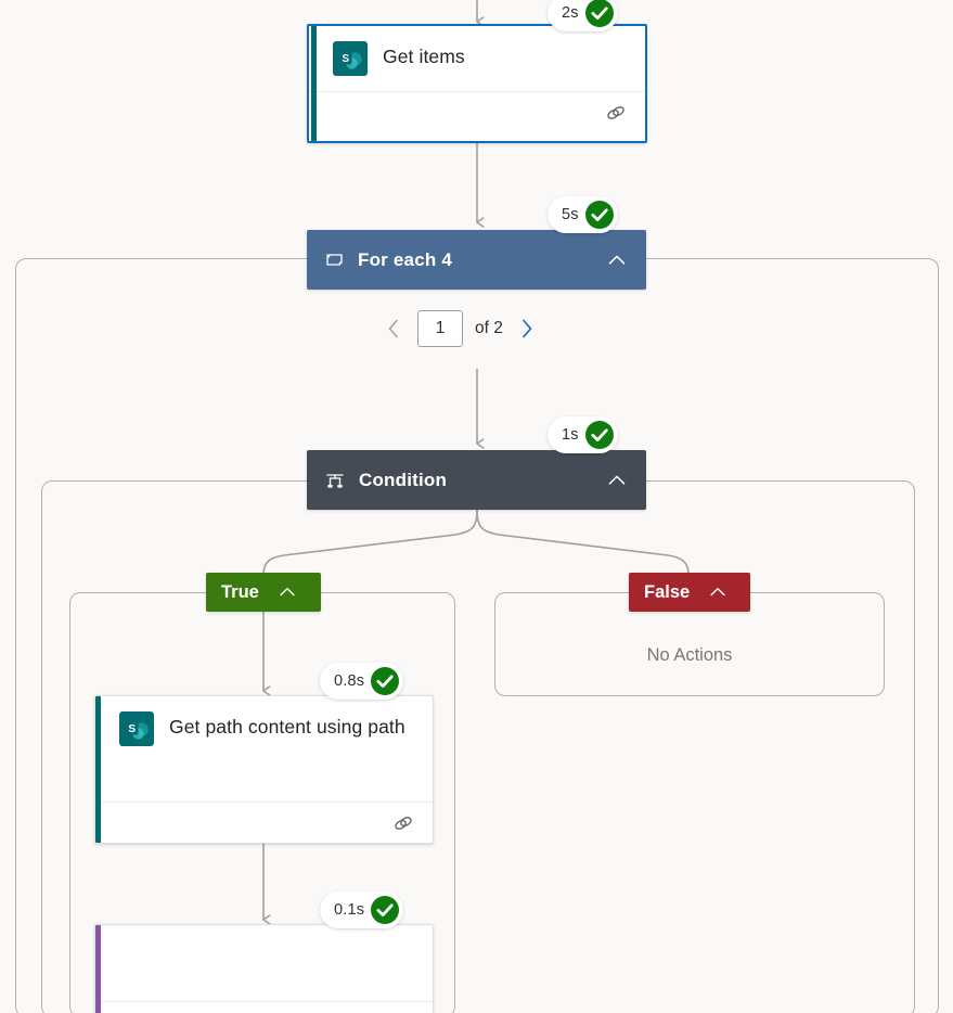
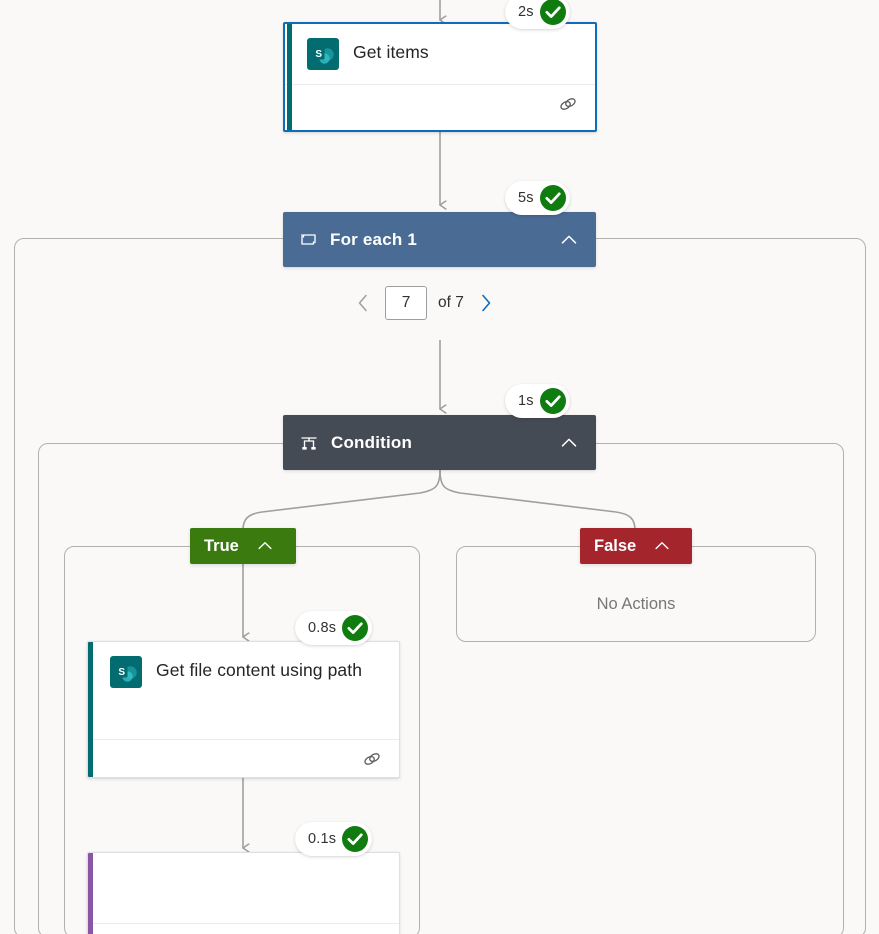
  No Actions
  S
  Get items
  2s
- For each 4
+ For each 1
  5s
- 1
+ 7
- of 2
+ of 7
  Condition
  1s
  True
  False
  S
- Get path content using path
+ Get file content using path
  0.8s
  0.1s
